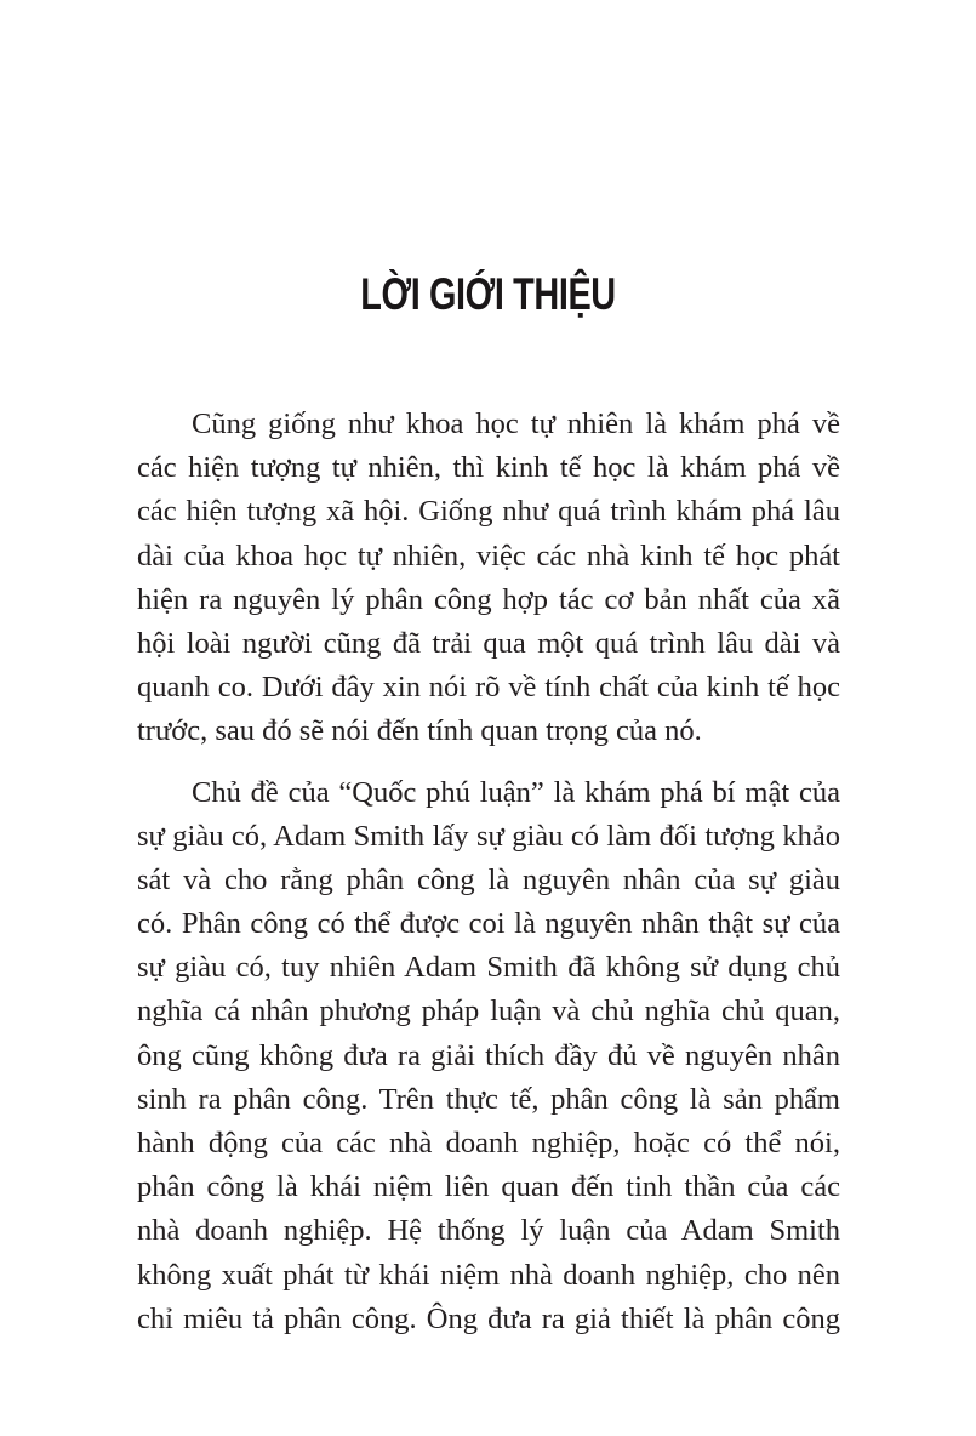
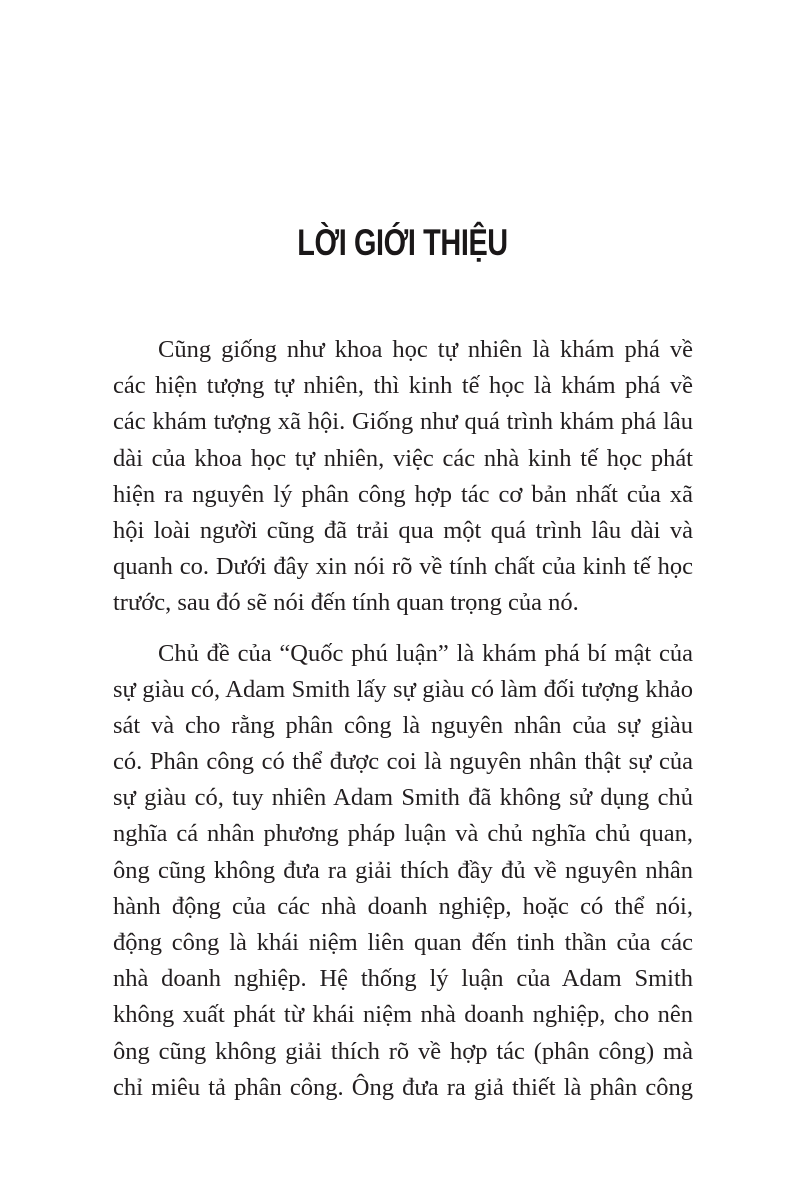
  LỜI GIỚI THIỆU
  Cũng giống như khoa học tự nhiên là khám phá về
  các hiện tượng tự nhiên, thì kinh tế học là khám phá về
- các hiện tượng xã hội. Giống như quá trình khám phá lâu
+ các khám tượng xã hội. Giống như quá trình khám phá lâu
  dài của khoa học tự nhiên, việc các nhà kinh tế học phát
  hiện ra nguyên lý phân công hợp tác cơ bản nhất của xã
  hội loài người cũng đã trải qua một quá trình lâu dài và
  quanh co. Dưới đây xin nói rõ về tính chất của kinh tế học
  trước, sau đó sẽ nói đến tính quan trọng của nó.
  Chủ đề của “Quốc phú luận” là khám phá bí mật của
  sự giàu có, Adam Smith lấy sự giàu có làm đối tượng khảo
  sát và cho rằng phân công là nguyên nhân của sự giàu
  có. Phân công có thể được coi là nguyên nhân thật sự của
  sự giàu có, tuy nhiên Adam Smith đã không sử dụng chủ
  nghĩa cá nhân phương pháp luận và chủ nghĩa chủ quan,
  ông cũng không đưa ra giải thích đầy đủ về nguyên nhân
- sinh ra phân công. Trên thực tế, phân công là sản phẩm
  hành động của các nhà doanh nghiệp, hoặc có thể nói,
- phân công là khái niệm liên quan đến tinh thần của các
+ động công là khái niệm liên quan đến tinh thần của các
  nhà doanh nghiệp. Hệ thống lý luận của Adam Smith
  không xuất phát từ khái niệm nhà doanh nghiệp, cho nên
+ ông cũng không giải thích rõ về hợp tác (phân công) mà
  chỉ miêu tả phân công. Ông đưa ra giả thiết là phân công
